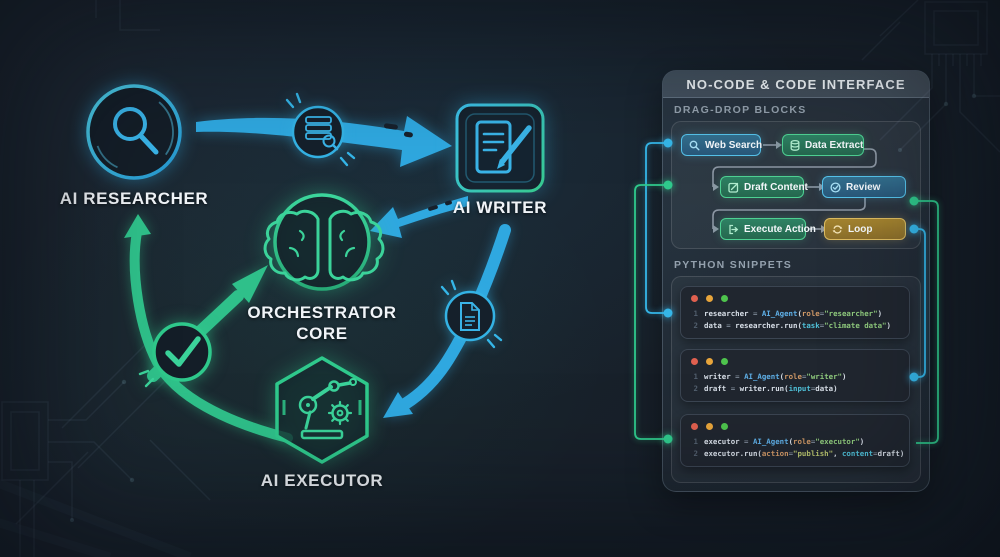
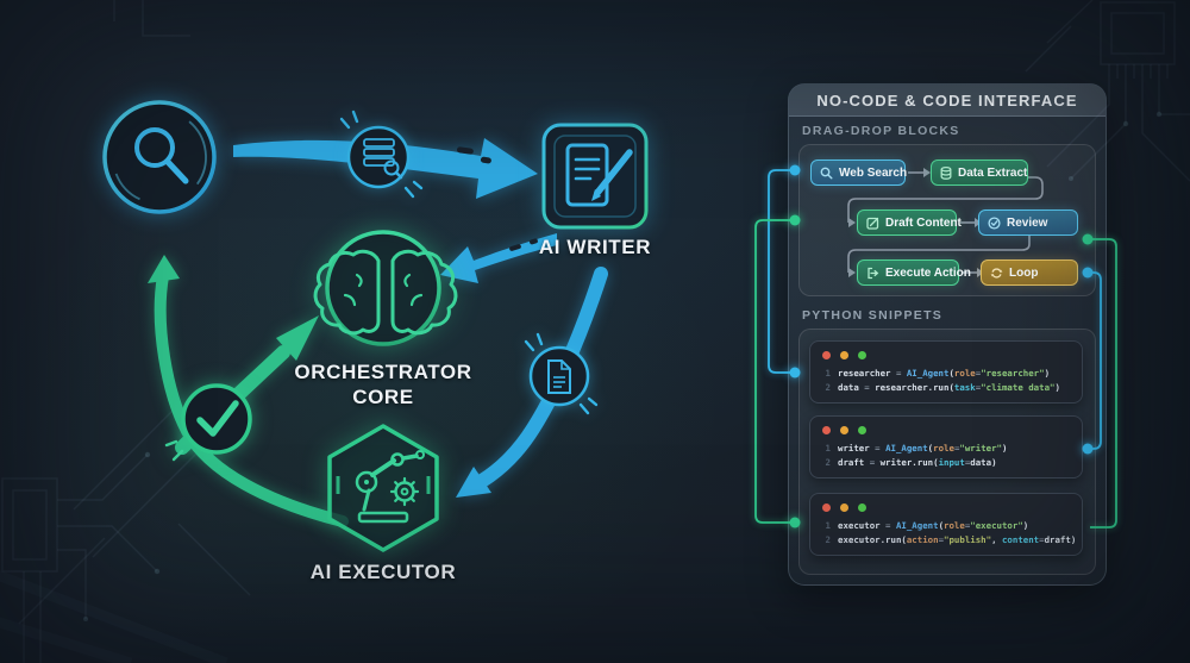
- AI RESEARCHER
  AI WRITER
  ORCHESTRATOR
  CORE
  AI EXECUTOR
  NO-CODE & CODE INTERFACE
  DRAG-DROP BLOCKS
  Web Search
  Data Extract
  Draft Content
  Review
  Execute Action
  Loop
  PYTHON SNIPPETS
  1 researcher = AI_Agent(role="researcher")
  2 data = researcher.run(task="climate data")
  1 writer = AI_Agent(role="writer")
  2 draft = writer.run(input=data)
  1 executor = AI_Agent(role="executor")
  2 executor.run(action="publish", content=draft)
